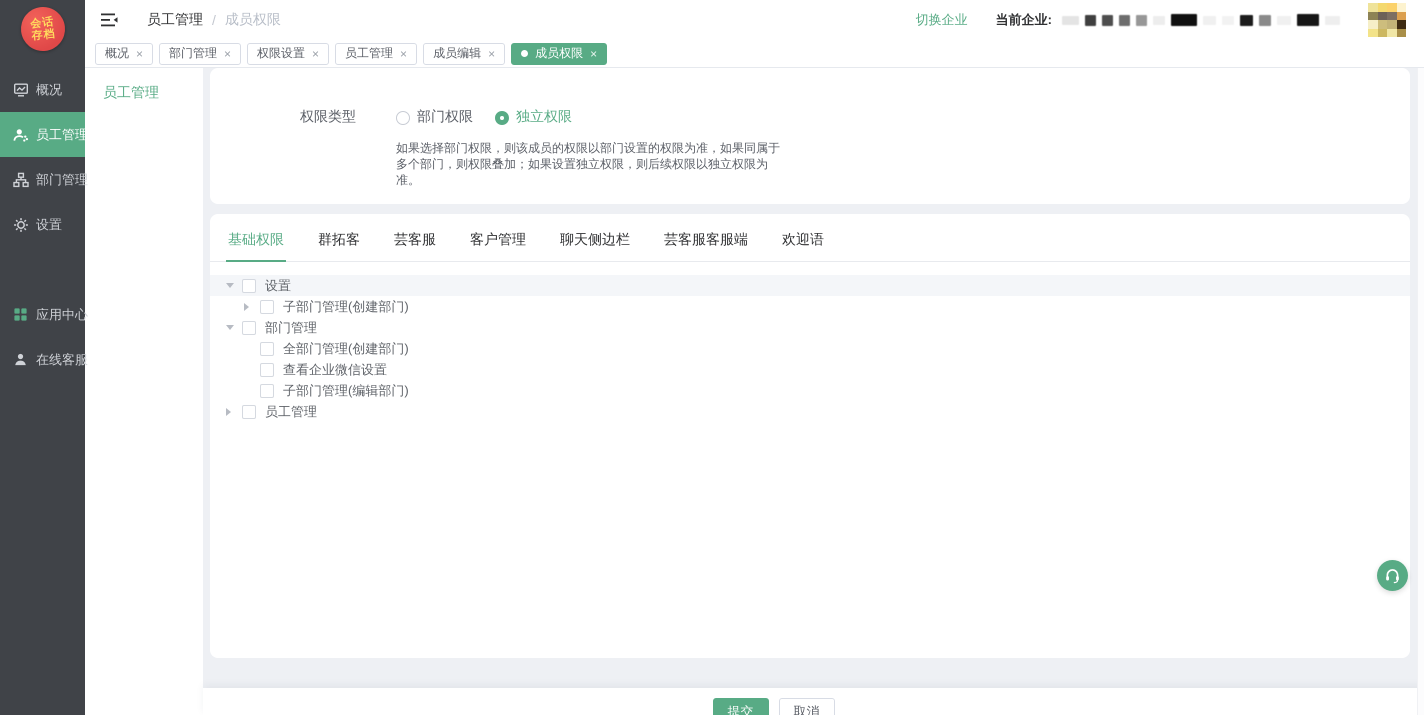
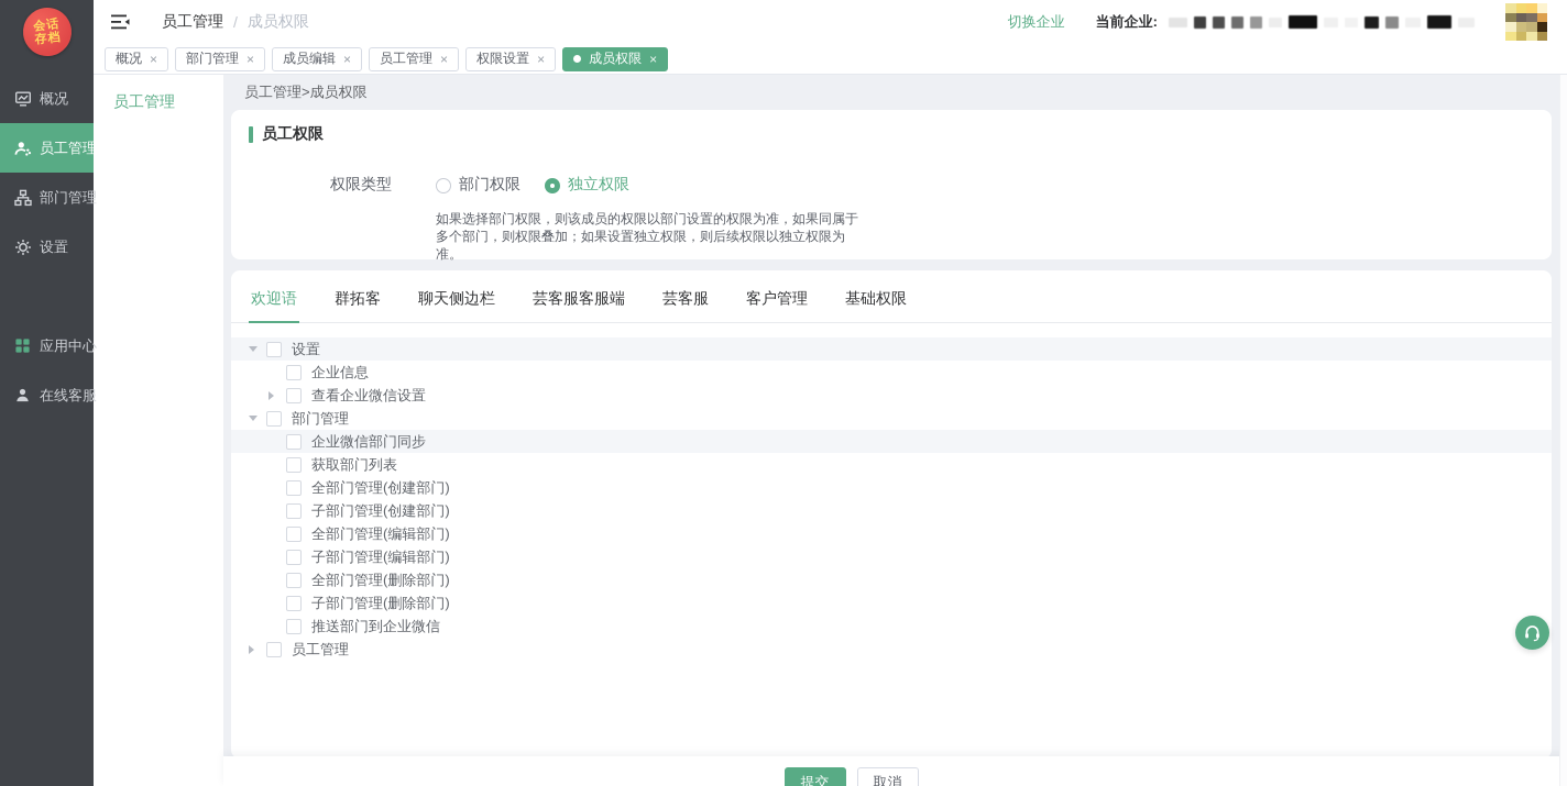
  概况
  员工管理
  部门管理
  设置
  应用中心
  在线客服
  员工管理
  /
  成员权限
  切换企业
  当前企业:
  概况
  ×
  部门管理
  ×
- 权限设置
+ 成员编辑
  ×
  员工管理
  ×
- 成员编辑
+ 权限设置
  ×
  成员权限
  ×
  员工管理
+ 员工管理>成员权限
+ 员工权限
  权限类型
  部门权限
  独立权限
  如果选择部门权限，则该成员的权限以部门设置的权限为准，如果同属于多个部门，则权限叠加；如果设置独立权限，则后续权限以独立权限为准。
- 基础权限
+ 欢迎语
  群拓客
- 芸客服
+ 聊天侧边栏
- 客户管理
+ 芸客服客服端
- 聊天侧边栏
+ 芸客服
- 芸客服客服端
+ 客户管理
- 欢迎语
+ 基础权限
  设置
+ 企业信息
- 子部门管理(创建部门)
+ 查看企业微信设置
  部门管理
+ 企业微信部门同步
+ 获取部门列表
  全部门管理(创建部门)
- 查看企业微信设置
+ 子部门管理(创建部门)
+ 全部门管理(编辑部门)
  子部门管理(编辑部门)
+ 全部门管理(删除部门)
+ 子部门管理(删除部门)
+ 推送部门到企业微信
  员工管理
  提交
  取消
